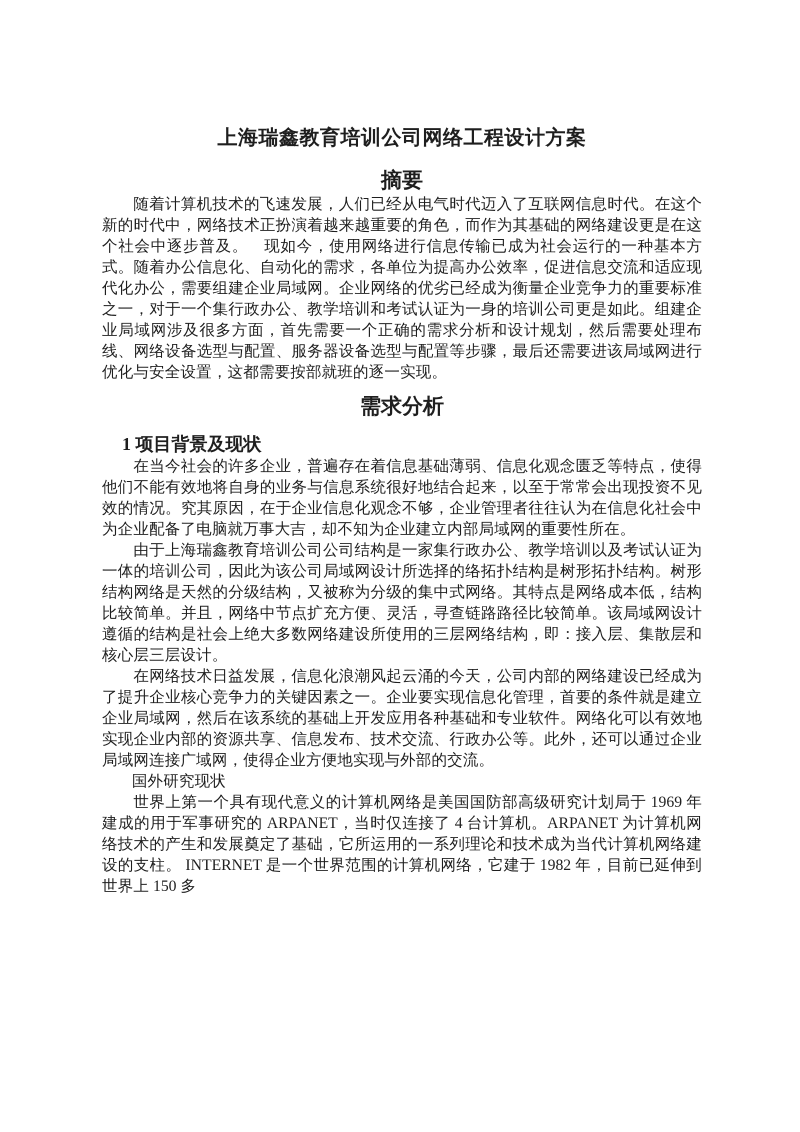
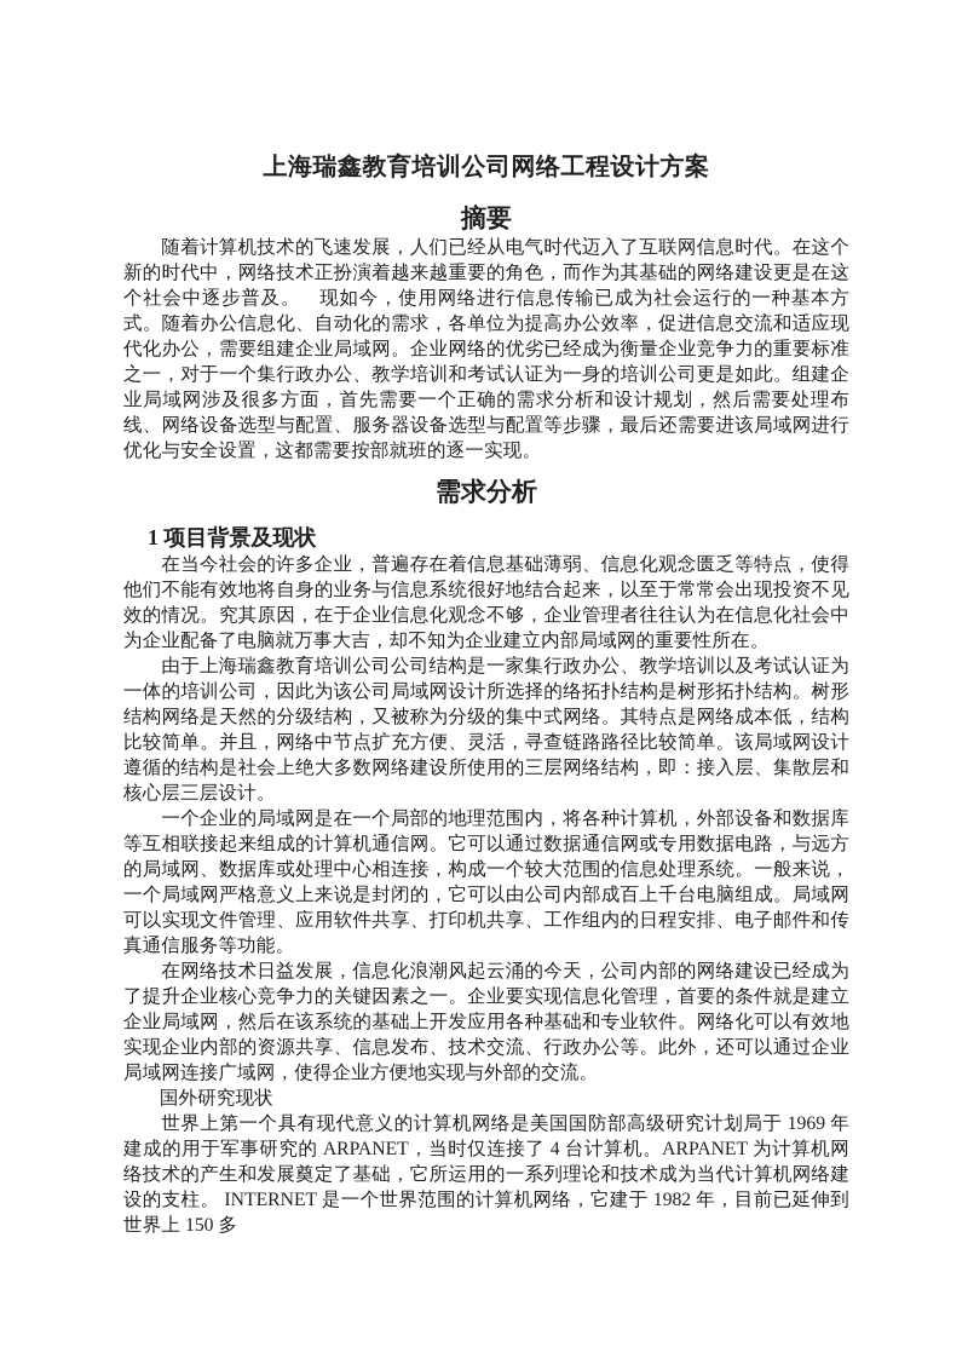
  上海瑞鑫教育培训公司网络工程设计方案
  摘要
  随着计算机技术的飞速发展，人们已经从电气时代迈入了互联网信息时代。在这个新的时代中，网络技术正扮演着越来越重要的角色，而作为其基础的网络建设更是在这个社会中逐步普及。 现如今，使用网络进行信息传输已成为社会运行的一种基本方式。随着办公信息化、自动化的需求，各单位为提高办公效率，促进信息交流和适应现代化办公，需要组建企业局域网。企业网络的优劣已经成为衡量企业竞争力的重要标准之一，对于一个集行政办公、教学培训和考试认证为一身的培训公司更是如此。组建企业局域网涉及很多方面，首先需要一个正确的需求分析和设计规划，然后需要处理布线、网络设备选型与配置、服务器设备选型与配置等步骤，最后还需要进该局域网进行优化与安全设置，这都需要按部就班的逐一实现。
  需求分析
  1 项目背景及现状
  在当今社会的许多企业，普遍存在着信息基础薄弱、信息化观念匮乏等特点，使得他们不能有效地将自身的业务与信息系统很好地结合起来，以至于常常会出现投资不见效的情况。究其原因，在于企业信息化观念不够，企业管理者往往认为在信息化社会中为企业配备了电脑就万事大吉，却不知为企业建立内部局域网的重要性所在。
  由于上海瑞鑫教育培训公司公司结构是一家集行政办公、教学培训以及考试认证为一体的培训公司，因此为该公司局域网设计所选择的络拓扑结构是树形拓扑结构。树形结构网络是天然的分级结构，又被称为分级的集中式网络。其特点是网络成本低，结构比较简单。并且，网络中节点扩充方便、灵活，寻查链路路径比较简单。该局域网设计遵循的结构是社会上绝大多数网络建设所使用的三层网络结构，即：接入层、集散层和核心层三层设计。
+ 一个企业的局域网是在一个局部的地理范围内，将各种计算机，外部设备和数据库等互相联接起来组成的计算机通信网。它可以通过数据通信网或专用数据电路，与远方的局域网、数据库或处理中心相连接，构成一个较大范围的信息处理系统。一般来说，一个局域网严格意义上来说是封闭的，它可以由公司内部成百上千台电脑组成。局域网可以实现文件管理、应用软件共享、打印机共享、工作组内的日程安排、电子邮件和传真通信服务等功能。
  在网络技术日益发展，信息化浪潮风起云涌的今天，公司内部的网络建设已经成为了提升企业核心竞争力的关键因素之一。企业要实现信息化管理，首要的条件就是建立企业局域网，然后在该系统的基础上开发应用各种基础和专业软件。网络化可以有效地实现企业内部的资源共享、信息发布、技术交流、行政办公等。此外，还可以通过企业局域网连接广域网，使得企业方便地实现与外部的交流。
  国外研究现状
  世界上第一个具有现代意义的计算机网络是美国国防部高级研究计划局于 1969 年建成的用于军事研究的 ARPANET，当时仅连接了 4 台计算机。ARPANET 为计算机网络技术的产生和发展奠定了基础，它所运用的一系列理论和技术成为当代计算机网络建设的支柱。 INTERNET 是一个世界范围的计算机网络，它建于 1982 年，目前已延伸到世界上 150 多
